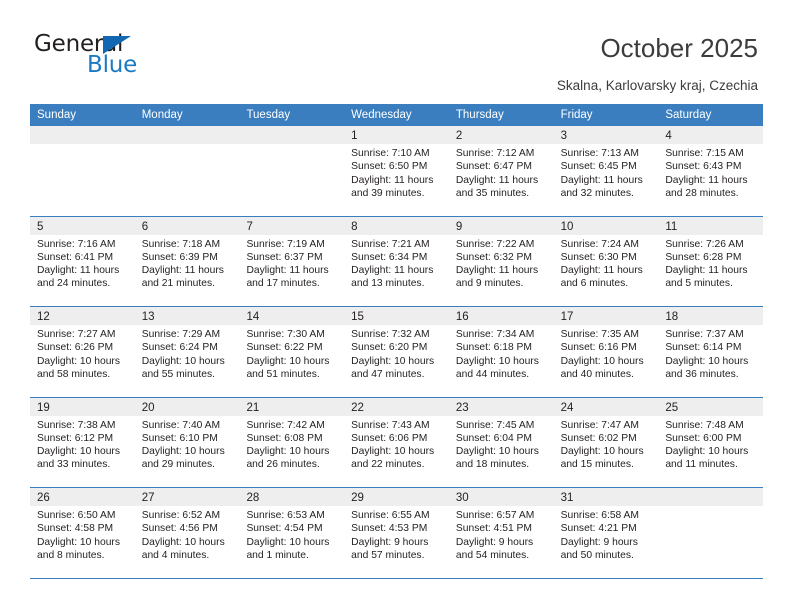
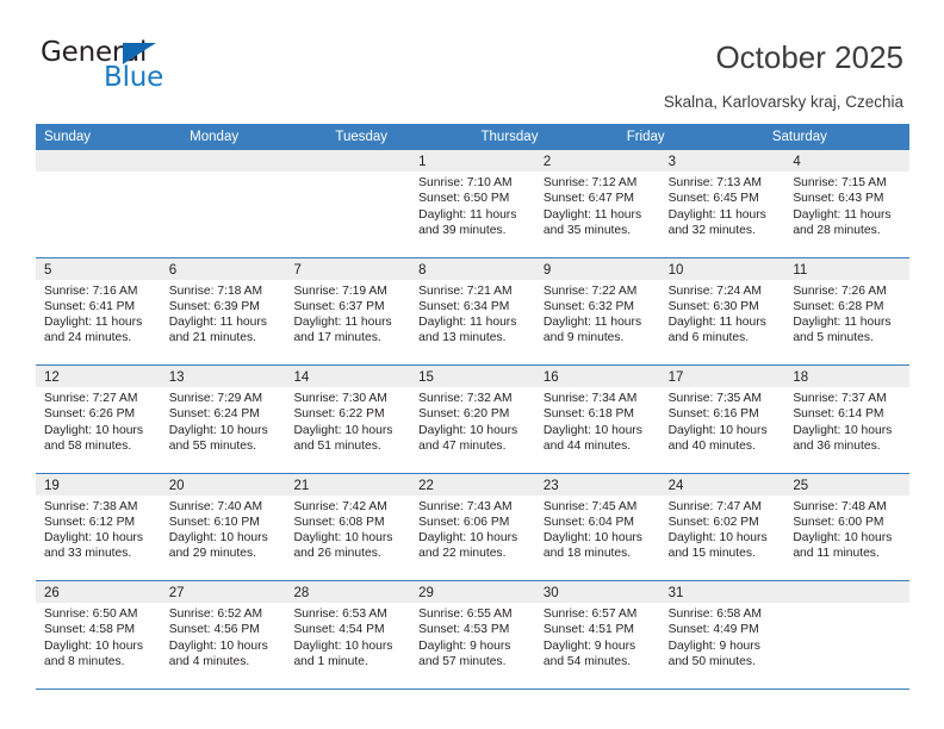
  General
  Blue
  October 2025
  Skalna, Karlovarsky kraj, Czechia
  Sunday
  Monday
  Tuesday
- Wednesday
  Thursday
  Friday
  Saturday
  1
  Sunrise: 7:10 AM
  Sunset: 6:50 PM
  Daylight: 11 hours
  and 39 minutes.
  2
  Sunrise: 7:12 AM
  Sunset: 6:47 PM
  Daylight: 11 hours
  and 35 minutes.
  3
  Sunrise: 7:13 AM
  Sunset: 6:45 PM
  Daylight: 11 hours
  and 32 minutes.
  4
  Sunrise: 7:15 AM
  Sunset: 6:43 PM
  Daylight: 11 hours
  and 28 minutes.
  5
  Sunrise: 7:16 AM
  Sunset: 6:41 PM
  Daylight: 11 hours
  and 24 minutes.
  6
  Sunrise: 7:18 AM
  Sunset: 6:39 PM
  Daylight: 11 hours
  and 21 minutes.
  7
  Sunrise: 7:19 AM
  Sunset: 6:37 PM
  Daylight: 11 hours
  and 17 minutes.
  8
  Sunrise: 7:21 AM
  Sunset: 6:34 PM
  Daylight: 11 hours
  and 13 minutes.
  9
  Sunrise: 7:22 AM
  Sunset: 6:32 PM
  Daylight: 11 hours
  and 9 minutes.
  10
  Sunrise: 7:24 AM
  Sunset: 6:30 PM
  Daylight: 11 hours
  and 6 minutes.
  11
  Sunrise: 7:26 AM
  Sunset: 6:28 PM
  Daylight: 11 hours
  and 5 minutes.
  12
  Sunrise: 7:27 AM
  Sunset: 6:26 PM
  Daylight: 10 hours
  and 58 minutes.
  13
  Sunrise: 7:29 AM
  Sunset: 6:24 PM
  Daylight: 10 hours
  and 55 minutes.
  14
  Sunrise: 7:30 AM
  Sunset: 6:22 PM
  Daylight: 10 hours
  and 51 minutes.
  15
  Sunrise: 7:32 AM
  Sunset: 6:20 PM
  Daylight: 10 hours
  and 47 minutes.
  16
  Sunrise: 7:34 AM
  Sunset: 6:18 PM
  Daylight: 10 hours
  and 44 minutes.
  17
  Sunrise: 7:35 AM
  Sunset: 6:16 PM
  Daylight: 10 hours
  and 40 minutes.
  18
  Sunrise: 7:37 AM
  Sunset: 6:14 PM
  Daylight: 10 hours
  and 36 minutes.
  19
  Sunrise: 7:38 AM
  Sunset: 6:12 PM
  Daylight: 10 hours
  and 33 minutes.
  20
  Sunrise: 7:40 AM
  Sunset: 6:10 PM
  Daylight: 10 hours
  and 29 minutes.
  21
  Sunrise: 7:42 AM
  Sunset: 6:08 PM
  Daylight: 10 hours
  and 26 minutes.
  22
  Sunrise: 7:43 AM
  Sunset: 6:06 PM
  Daylight: 10 hours
  and 22 minutes.
  23
  Sunrise: 7:45 AM
  Sunset: 6:04 PM
  Daylight: 10 hours
  and 18 minutes.
  24
  Sunrise: 7:47 AM
  Sunset: 6:02 PM
  Daylight: 10 hours
  and 15 minutes.
  25
  Sunrise: 7:48 AM
  Sunset: 6:00 PM
  Daylight: 10 hours
  and 11 minutes.
  26
  Sunrise: 6:50 AM
  Sunset: 4:58 PM
  Daylight: 10 hours
  and 8 minutes.
  27
  Sunrise: 6:52 AM
  Sunset: 4:56 PM
  Daylight: 10 hours
  and 4 minutes.
  28
  Sunrise: 6:53 AM
  Sunset: 4:54 PM
  Daylight: 10 hours
  and 1 minute.
  29
  Sunrise: 6:55 AM
  Sunset: 4:53 PM
  Daylight: 9 hours
  and 57 minutes.
  30
  Sunrise: 6:57 AM
  Sunset: 4:51 PM
  Daylight: 9 hours
  and 54 minutes.
  31
  Sunrise: 6:58 AM
- Sunset: 4:21 PM
+ Sunset: 4:49 PM
  Daylight: 9 hours
  and 50 minutes.
